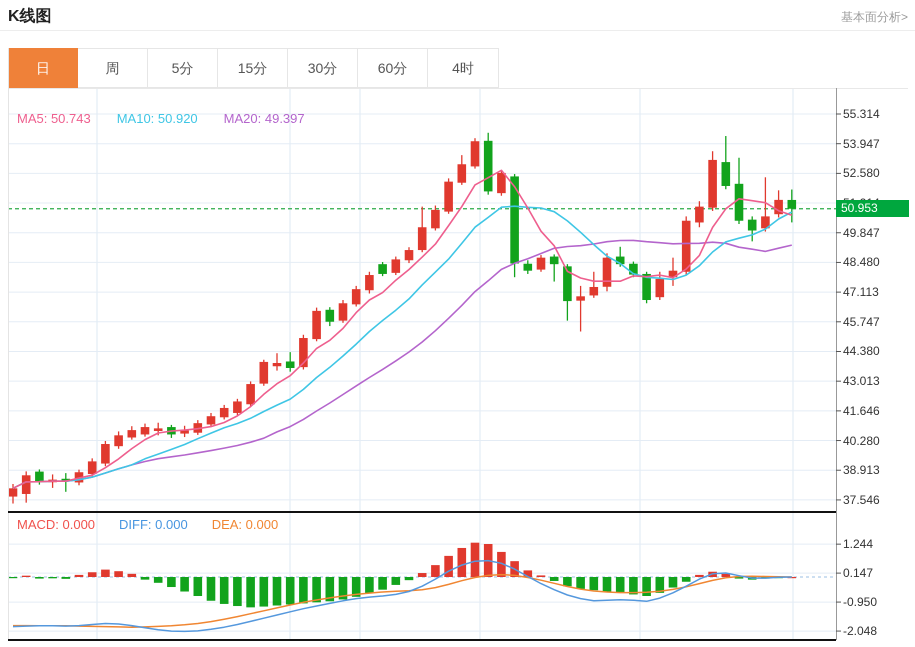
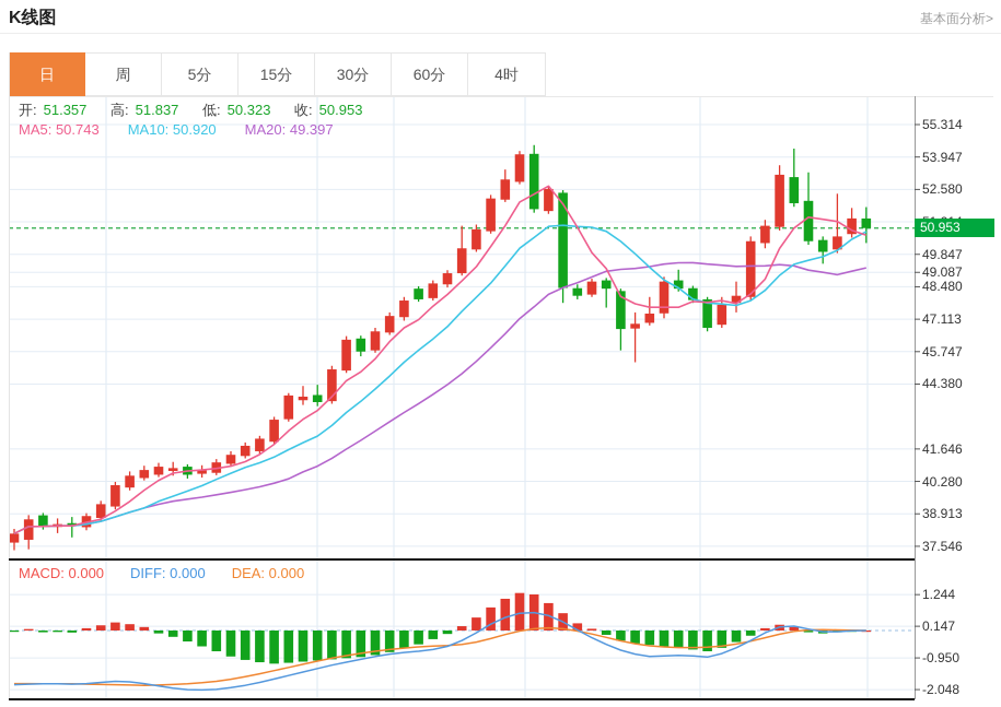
  K线图
  基本面分析>
  日
  周
  5分
  15分
  30分
  60分
  4时
+ 开: 51.357 高: 51.837 低: 50.323 收: 50.953
  MA5: 50.743 MA10: 50.920 MA20: 49.397
  MACD: 0.000 DIFF: 0.000 DEA: 0.000
  55.314
  53.947
  52.580
  49.847
  48.480
  47.113
  45.747
  44.380
- 43.013
+ 49.087
  41.646
  40.280
  38.913
  37.546
  1.244
  0.147
  -0.950
  -2.048
  50.953
